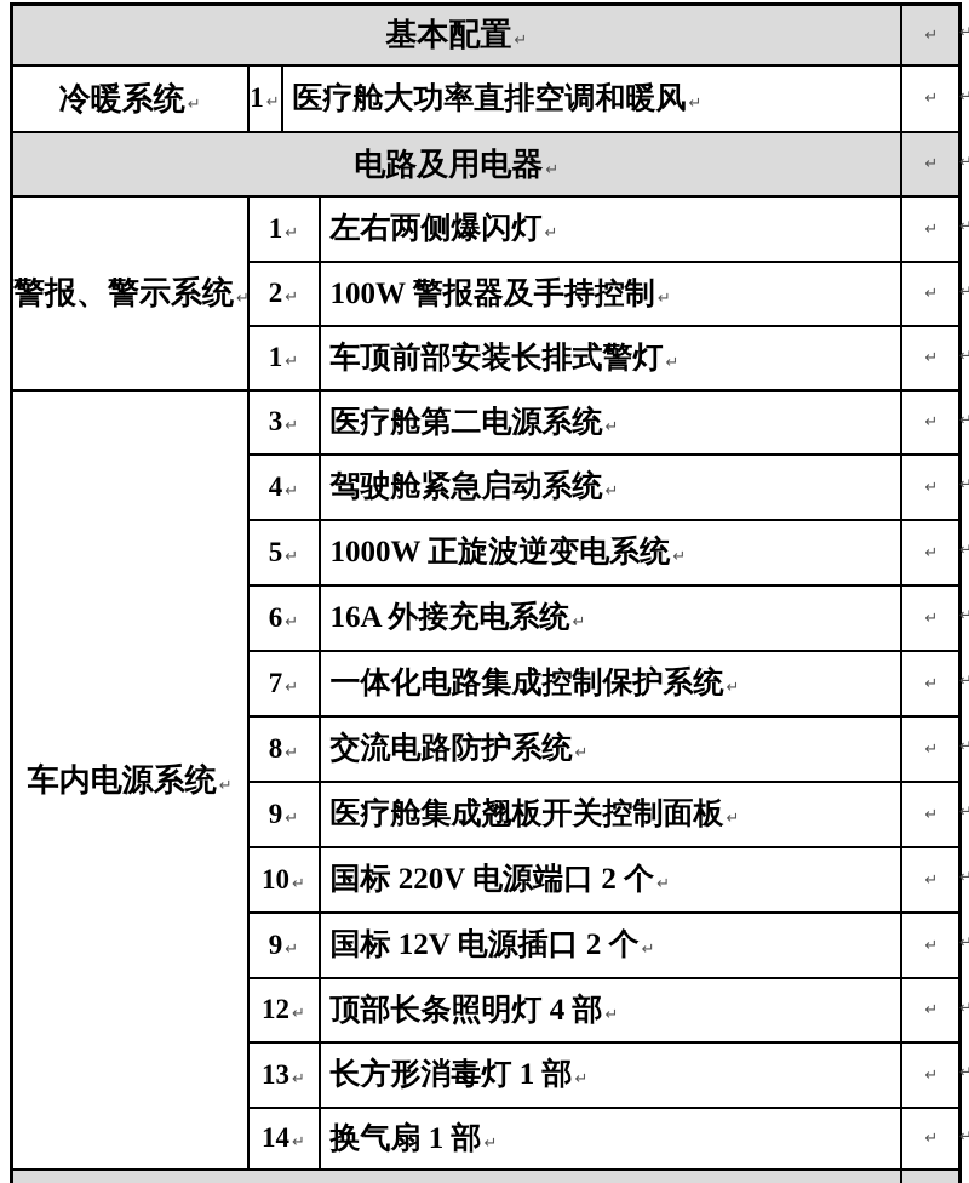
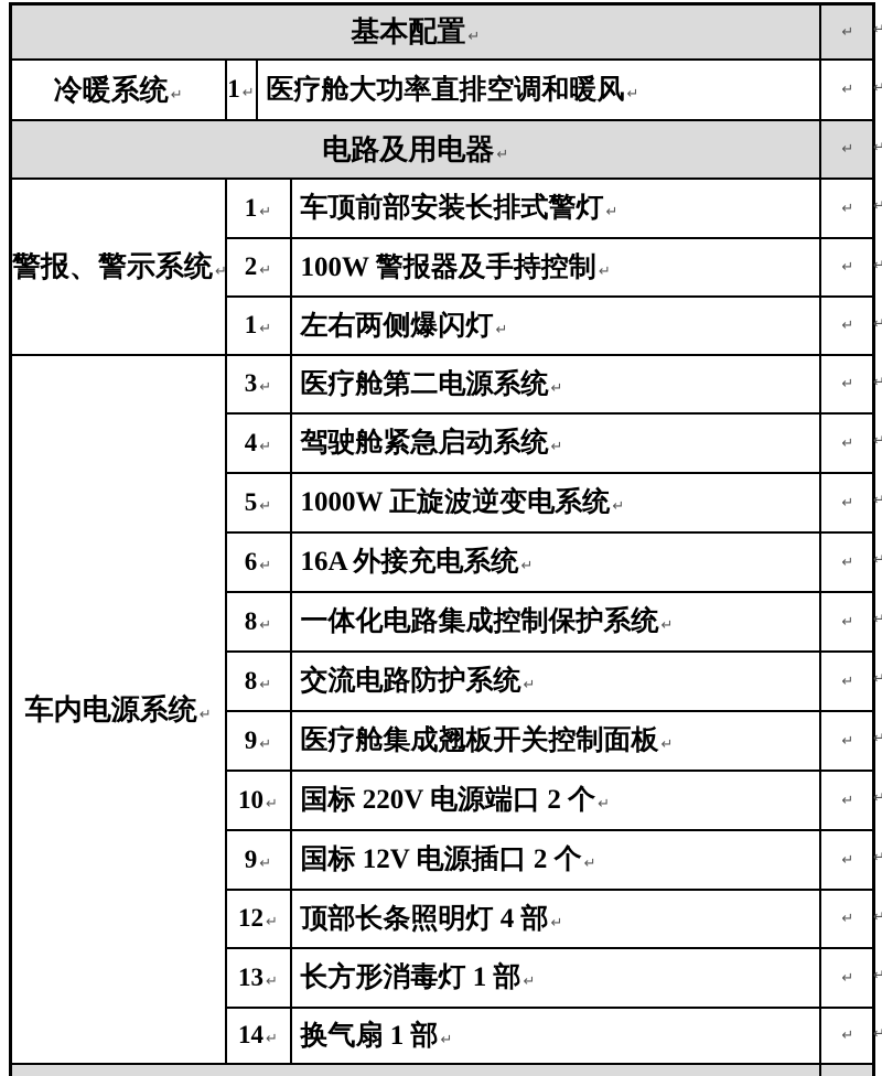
  基本配置 ↵	↵
  冷暖系统 ↵	1 ↵	医疗舱大功率直排空调和暖风 ↵	↵
  电路及用电器 ↵	↵
- 警报、警示系统 ↵	1 ↵	左右两侧爆闪灯 ↵	↵
+ 警报、警示系统 ↵	1 ↵	车顶前部安装长排式警灯 ↵	↵
  2 ↵	100W 警报器及手持控制 ↵	↵
- 1 ↵	车顶前部安装长排式警灯 ↵	↵
+ 1 ↵	左右两侧爆闪灯 ↵	↵
  车内电源系统 ↵	3 ↵	医疗舱第二电源系统 ↵	↵
  4 ↵	驾驶舱紧急启动系统 ↵	↵
  5 ↵	1000W 正旋波逆变电系统 ↵	↵
  6 ↵	16A 外接充电系统 ↵	↵
- 7 ↵	一体化电路集成控制保护系统 ↵	↵
+ 8 ↵	一体化电路集成控制保护系统 ↵	↵
  8 ↵	交流电路防护系统 ↵	↵
  9 ↵	医疗舱集成翘板开关控制面板 ↵	↵
  10 ↵	国标 220V 电源端口 2 个 ↵	↵
  9 ↵	国标 12V 电源插口 2 个 ↵	↵
  12 ↵	顶部长条照明灯 4 部 ↵	↵
  13 ↵	长方形消毒灯 1 部 ↵	↵
  14 ↵	换气扇 1 部 ↵	↵
  ↵
  ↵
  ↵
  ↵
  ↵
  ↵
  ↵
  ↵
  ↵
  ↵
  ↵
  ↵
  ↵
  ↵
  ↵
  ↵
  ↵
  ↵
